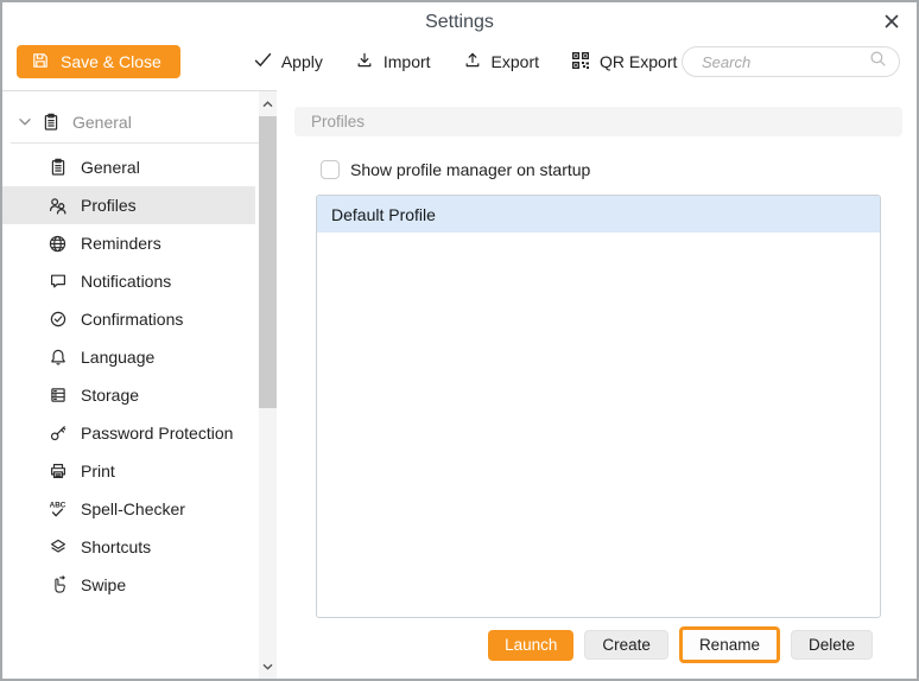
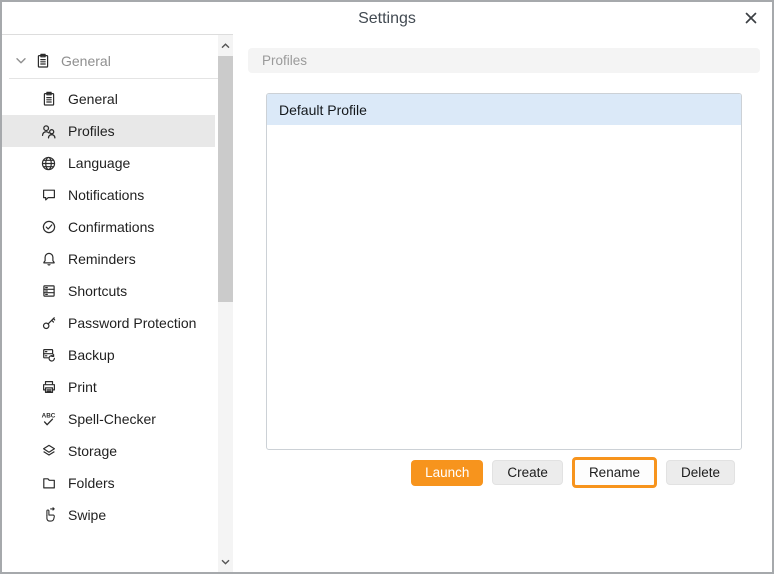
  Settings
- Save & Close
- Apply
- Import
- Export
- QR Export
- Search
  General
  General
  Profiles
- Reminders
+ Language
  Notifications
  Confirmations
- Language
+ Reminders
- Storage
+ Shortcuts
  Password Protection
+ Backup
  Print
  Spell-Checker
- Shortcuts
+ Storage
+ Folders
  Swipe
  Profiles
- Show profile manager on startup
  Default Profile
  Launch
  Create
  Rename
  Delete
